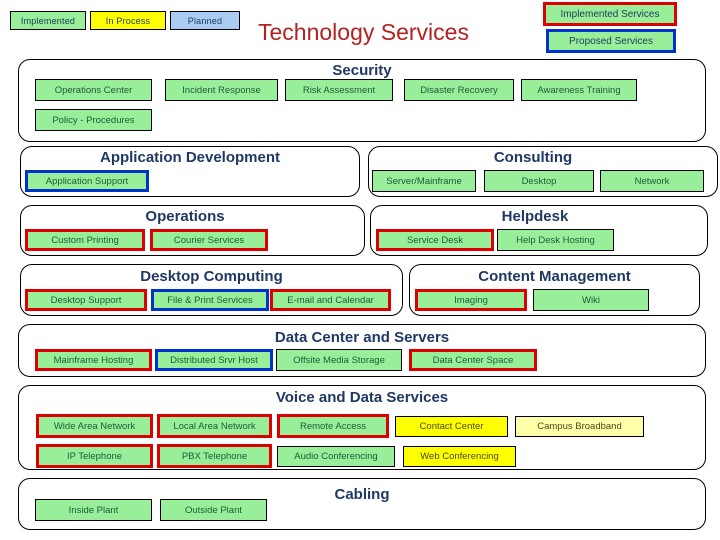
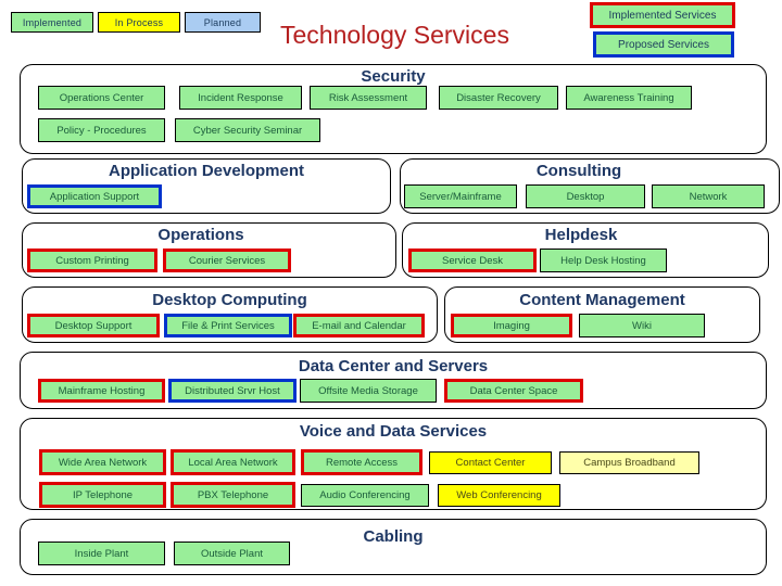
  Implemented
  In Process
  Planned
  Technology Services
  Implemented Services
  Proposed Services
  Security
  Operations Center
  Incident Response
  Risk Assessment
  Disaster Recovery
  Awareness Training
  Policy - Procedures
+ Cyber Security Seminar
  Application Development
  Application Support
  Consulting
  Server/Mainframe
  Desktop
  Network
  Operations
  Custom Printing
  Courier Services
  Helpdesk
  Service Desk
  Help Desk Hosting
  Desktop Computing
  Desktop Support
  File & Print Services
  E-mail and Calendar
  Content Management
  Imaging
  Wiki
  Data Center and Servers
  Mainframe Hosting
  Distributed Srvr Host
  Offsite Media Storage
  Data Center Space
  Voice and Data Services
  Wide Area Network
  Local Area Network
  Remote Access
  Contact Center
  Campus Broadband
  IP Telephone
  PBX Telephone
  Audio Conferencing
  Web Conferencing
  Cabling
  Inside Plant
  Outside Plant
